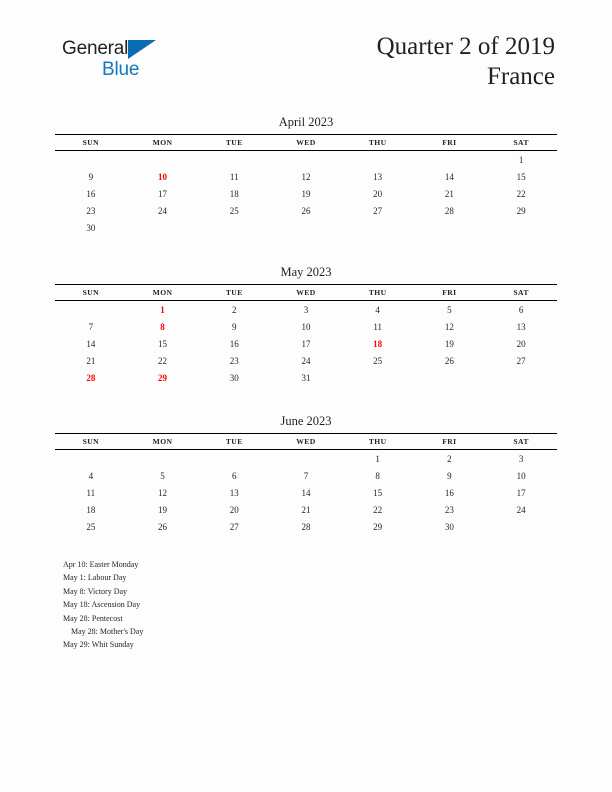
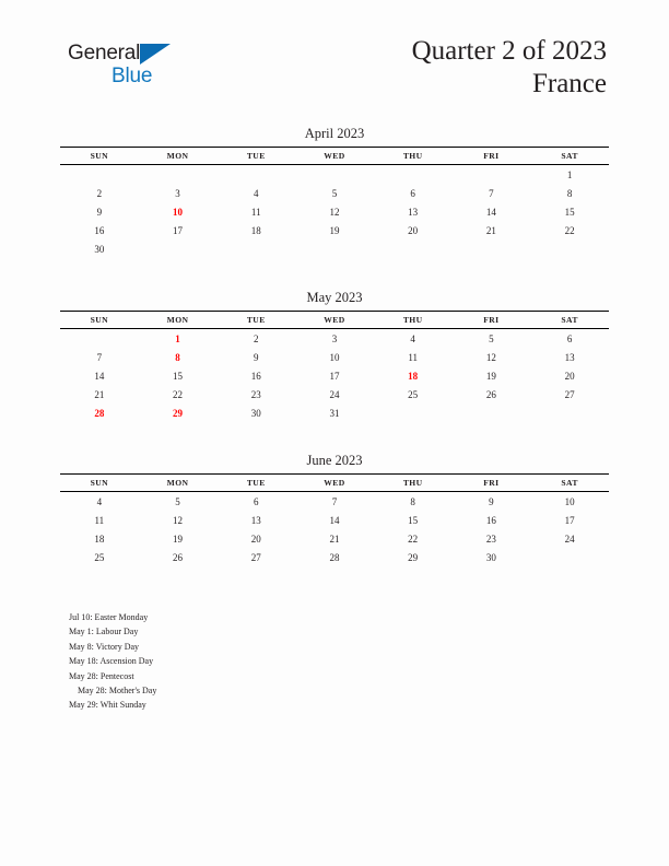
  General
  Blue
- Quarter 2 of 2019
+ Quarter 2 of 2023
  France
  April 2023
  SUN	MON	TUE	WED	THU	FRI	SAT
  						1
+ 2	3	4	5	6	7	8
  9	10	11	12	13	14	15
  16	17	18	19	20	21	22
- 23	24	25	26	27	28	29
  30
  May 2023
  SUN	MON	TUE	WED	THU	FRI	SAT
  	1	2	3	4	5	6
  7	8	9	10	11	12	13
  14	15	16	17	18	19	20
  21	22	23	24	25	26	27
  28	29	30	31
  June 2023
  SUN	MON	TUE	WED	THU	FRI	SAT
- 				1	2	3
  4	5	6	7	8	9	10
  11	12	13	14	15	16	17
  18	19	20	21	22	23	24
  25	26	27	28	29	30
- Apr 10: Easter Monday
+ Jul 10: Easter Monday
  May 1: Labour Day
  May 8: Victory Day
  May 18: Ascension Day
  May 28: Pentecost
  May 28: Mother's Day
  May 29: Whit Sunday
